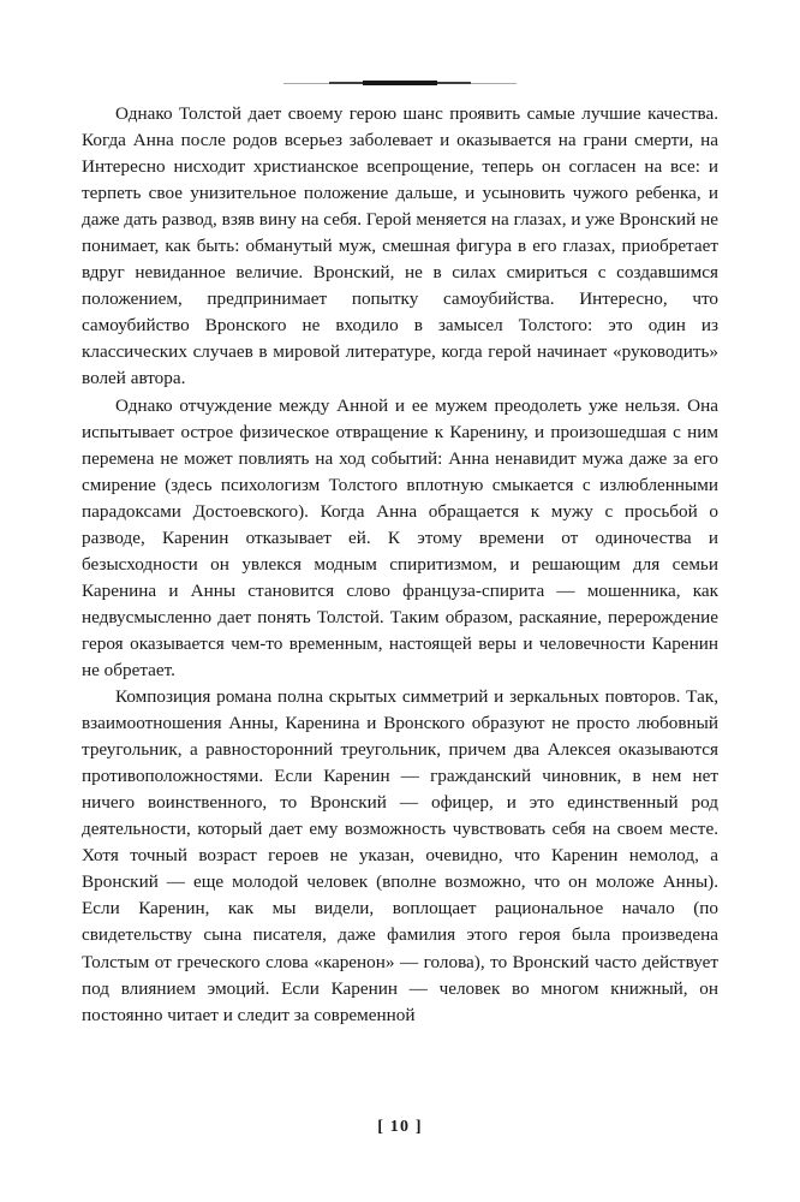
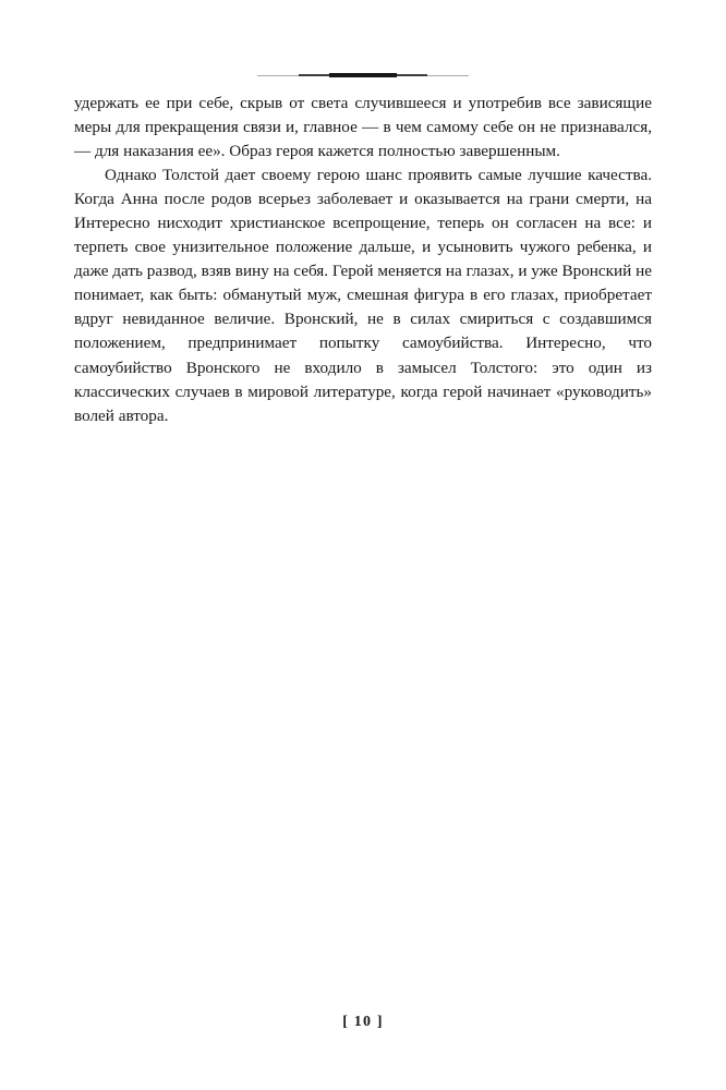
+ удержать ее при себе, скрыв от света случившееся и употребив все зависящие меры для прекращения связи и, главное — в чем самому себе он не признавался, — для наказания ее». Образ героя кажется полностью завершенным.
  Однако Толстой дает своему герою шанс проявить самые лучшие качества. Когда Анна после родов всерьез заболевает и оказывается на грани смерти, на Интересно нисходит христианское всепрощение, теперь он согласен на все: и терпеть свое унизительное положение дальше, и усыновить чужого ребенка, и даже дать развод, взяв вину на себя. Герой меняется на глазах, и уже Вронский не понимает, как быть: обманутый муж, смешная фигура в его глазах, приобретает вдруг невиданное величие. Вронский, не в силах смириться с создавшимся положением, предпринимает попытку самоубийства. Интересно, что самоубийство Вронского не входило в замысел Толстого: это один из классических случаев в мировой литературе, когда герой начинает «руководить» волей автора.
- Однако отчуждение между Анной и ее мужем преодолеть уже нельзя. Она испытывает острое физическое отвращение к Каренину, и произошедшая с ним перемена не может повлиять на ход событий: Анна ненавидит мужа даже за его смирение (здесь психологизм Толстого вплотную смыкается с излюбленными парадоксами Достоевского). Когда Анна обращается к мужу с просьбой о разводе, Каренин отказывает ей. К этому времени от одиночества и безысходности он увлекся модным спиритизмом, и решающим для семьи Каренина и Анны становится слово француза-спирита — мошенника, как недвусмысленно дает понять Толстой. Таким образом, раскаяние, перерождение героя оказывается чем-то временным, настоящей веры и человечности Каренин не обретает.
- Композиция романа полна скрытых симметрий и зеркальных повторов. Так, взаимоотношения Анны, Каренина и Вронского образуют не просто любовный треугольник, а равносторонний треугольник, причем два Алексея оказываются противоположностями. Если Каренин — гражданский чиновник, в нем нет ничего воинственного, то Вронский — офицер, и это единственный род деятельности, который дает ему возможность чувствовать себя на своем месте. Хотя точный возраст героев не указан, очевидно, что Каренин немолод, а Вронский — еще молодой человек (вполне возможно, что он моложе Анны). Если Каренин, как мы видели, воплощает рациональное начало (по свидетельству сына писателя, даже фамилия этого героя была произведена Толстым от греческого слова «каренон» — голова), то Вронский часто действует под влиянием эмоций. Если Каренин — человек во многом книжный, он постоянно читает и следит за современной
  [ 10 ]
